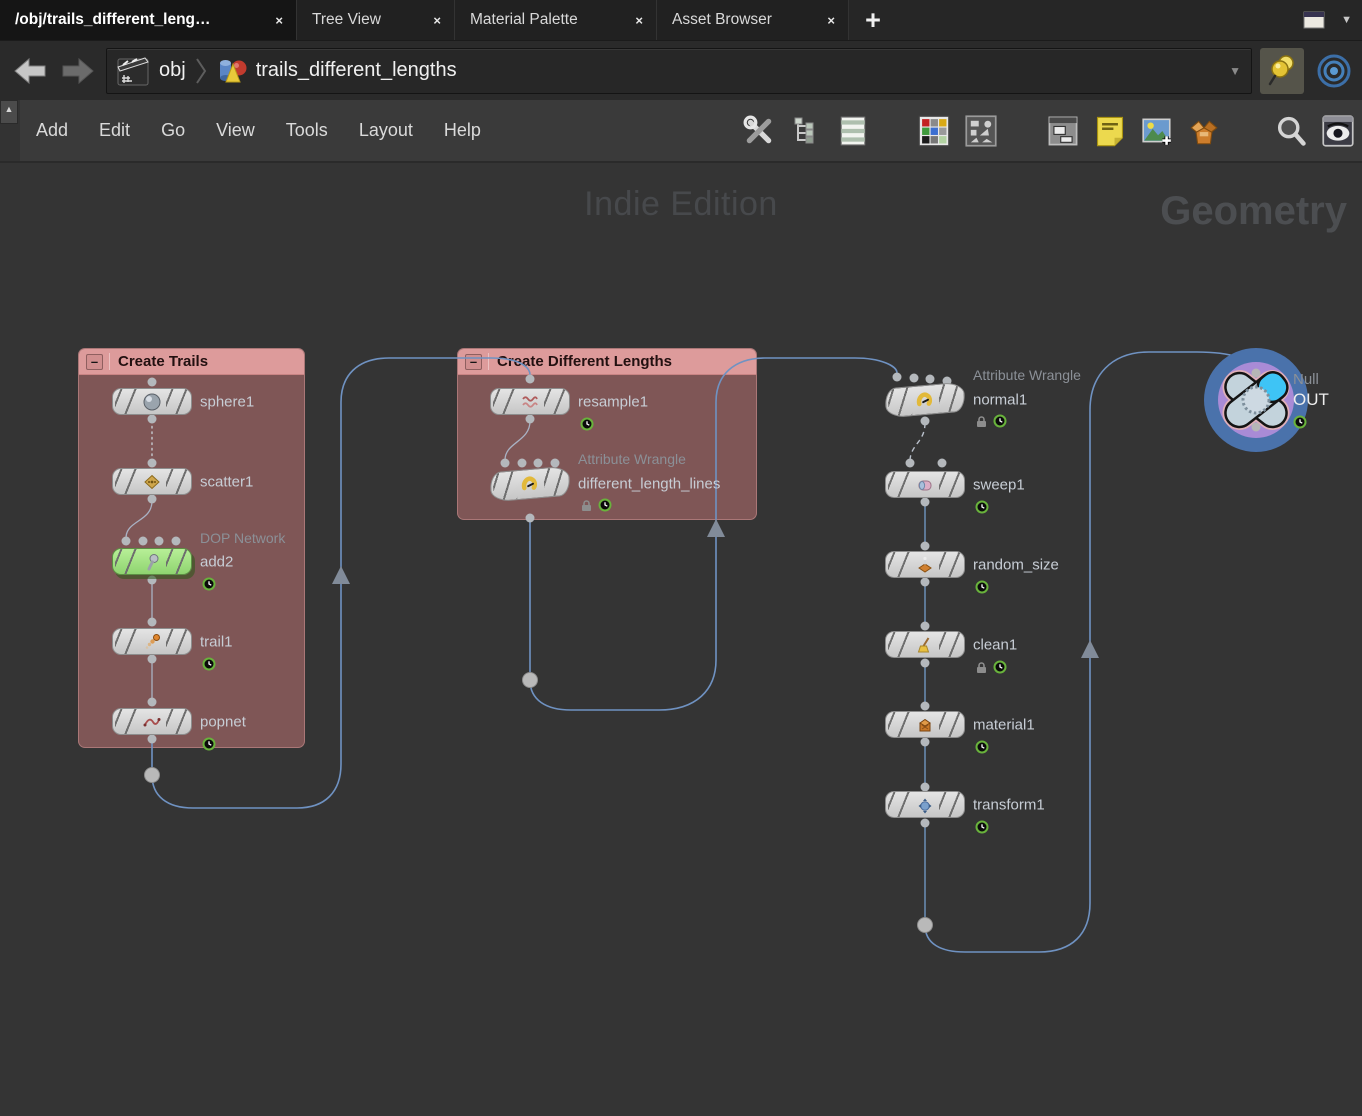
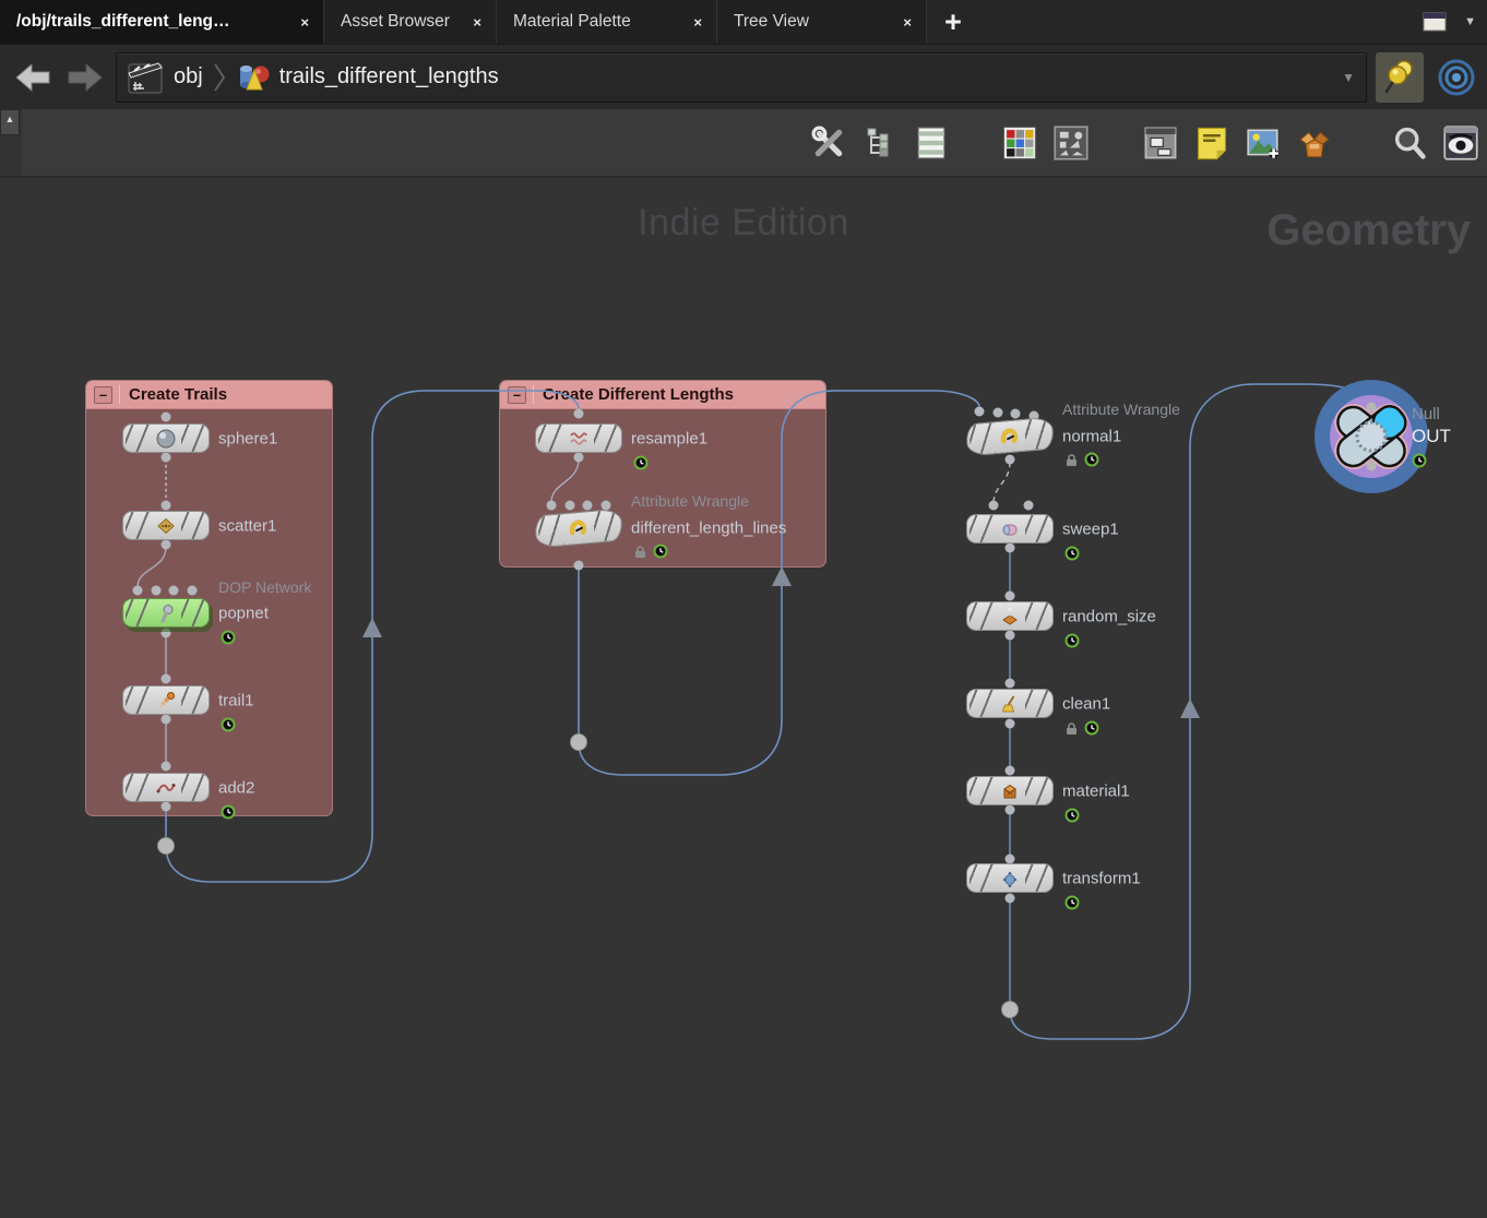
  /obj/trails_different_leng…
  ×
- Tree View
+ Asset Browser
  ×
  Material Palette
  ×
- Asset Browser
+ Tree View
  ×
  +
  ▼
  obj
  trails_different_lengths
  ▼
  ▲
- Add
- Edit
- Go
- View
- Tools
- Layout
- Help
  Indie Edition
  Geometry
  –
  Create Trails
  –
  Crate Different Lengths
  sphere1
  scatter1
  DOP Network
- add2
+ popnet
  trail1
- popnet
+ add2
  resample1
  Attribute Wrangle
  different_length_lines
  Attribute Wrangle
  normal1
  sweep1
  random_size
  clean1
  material1
  transform1
  Null
  OUT
